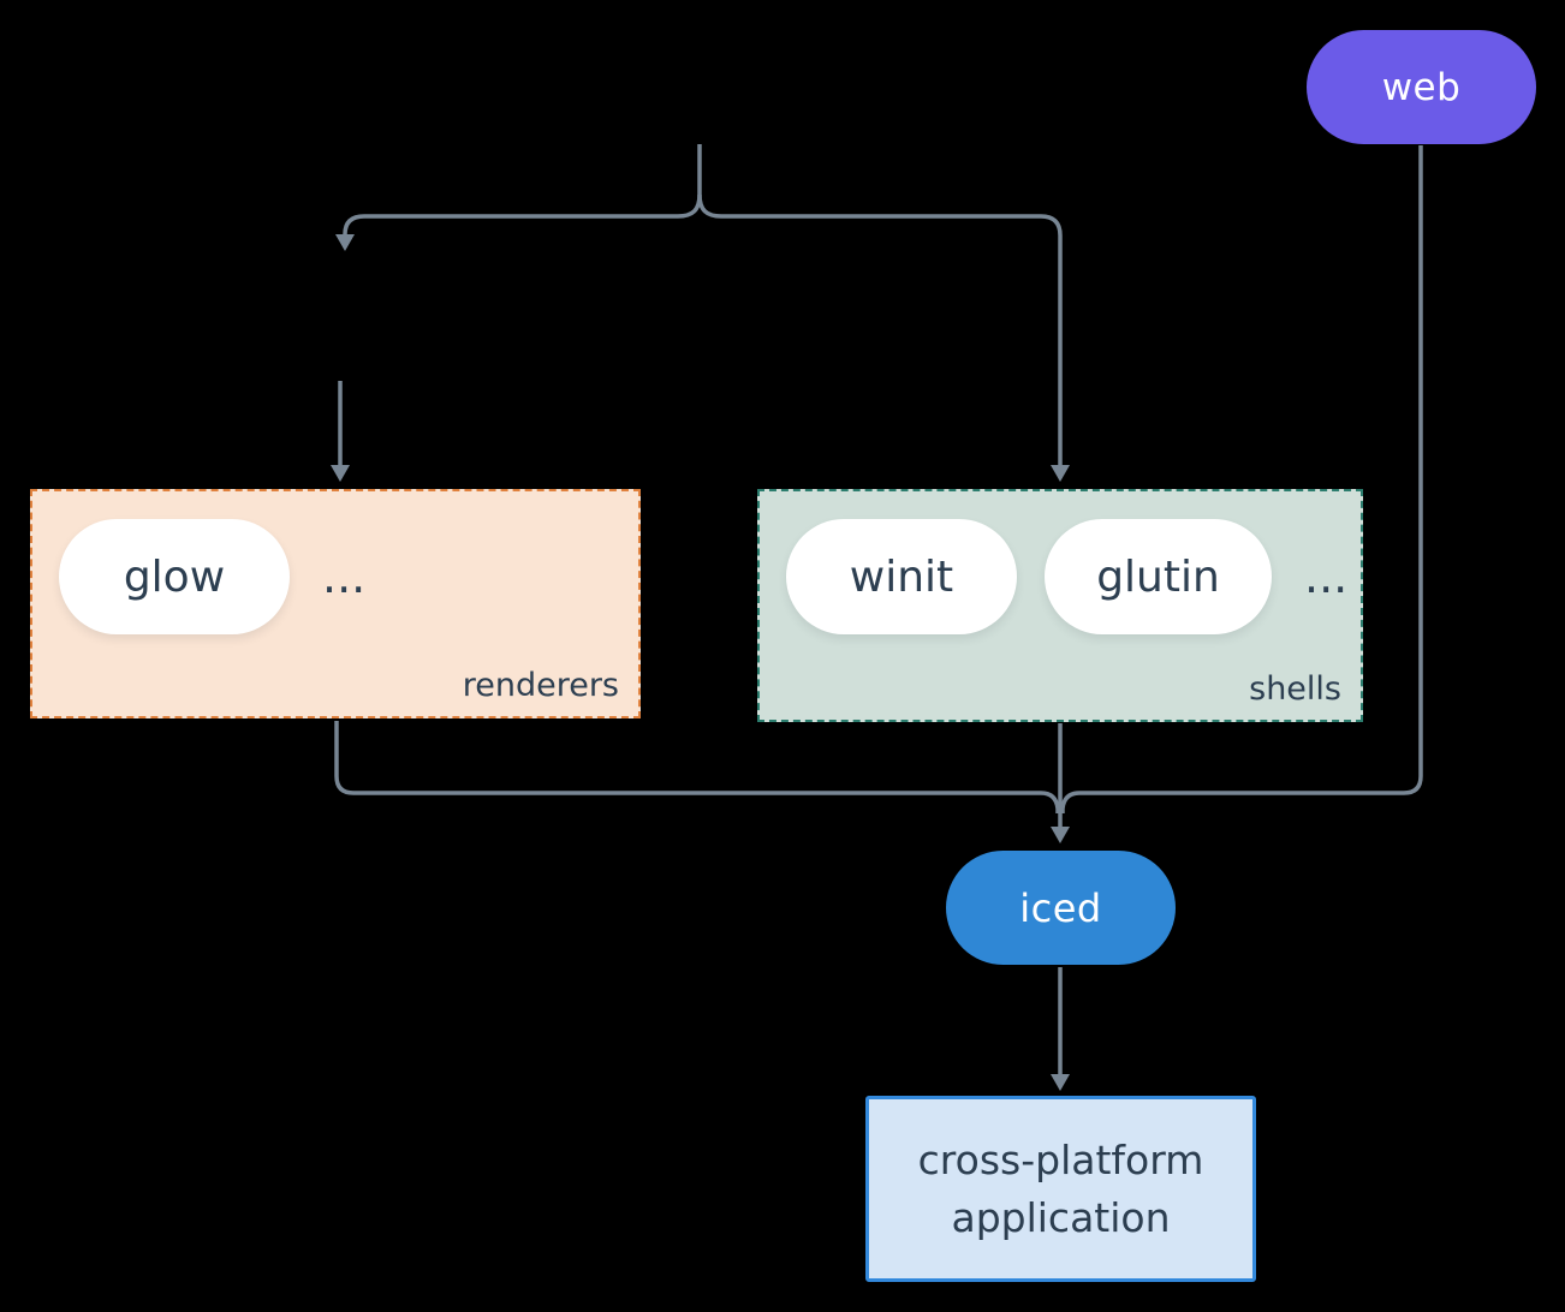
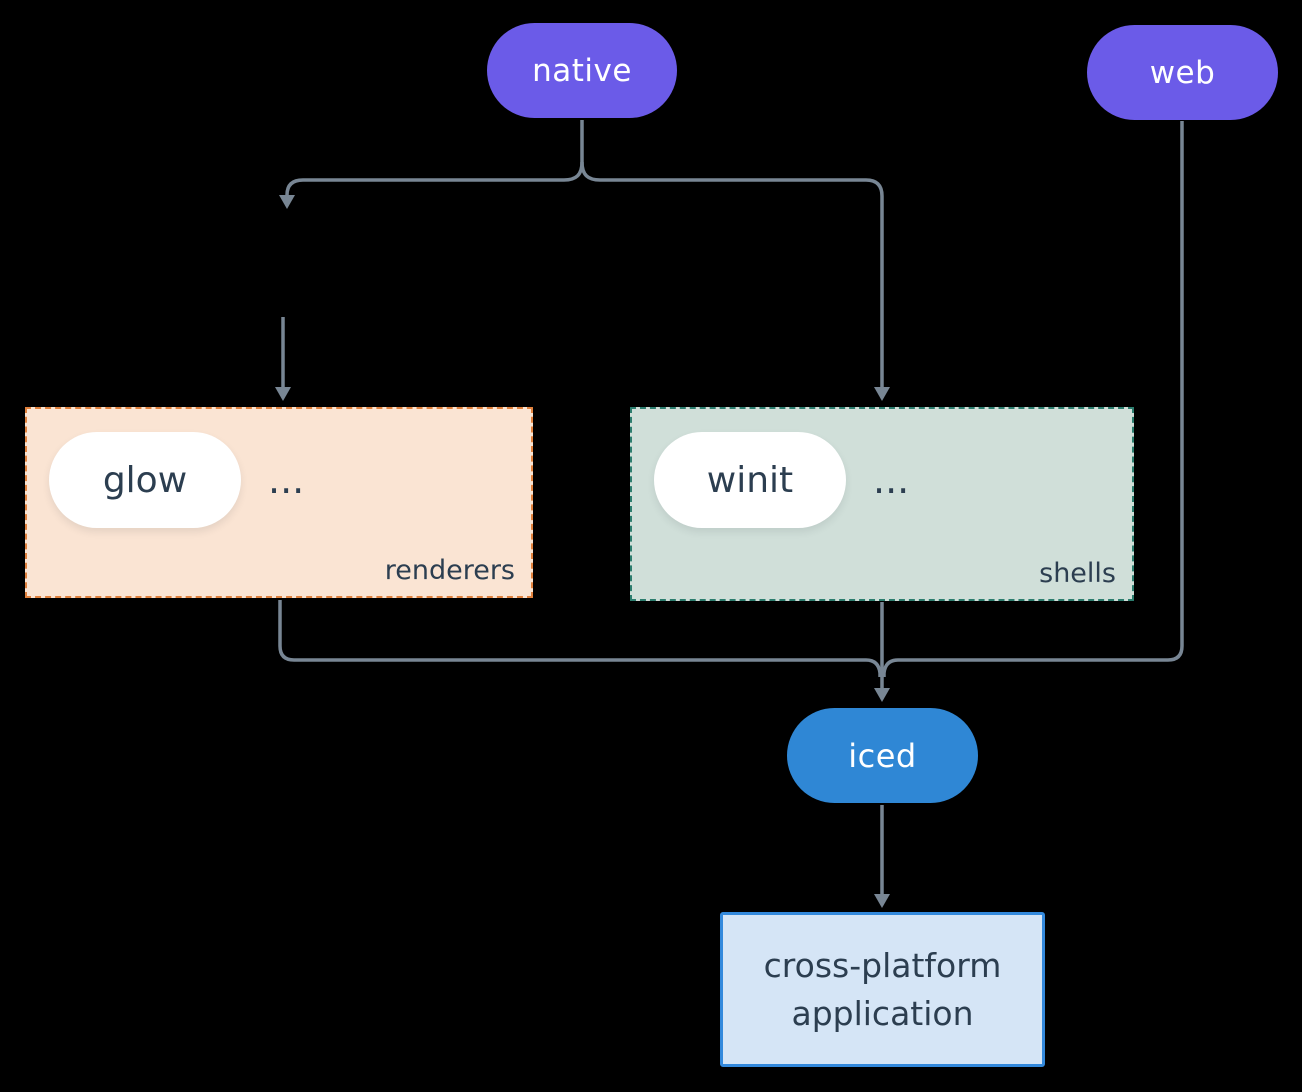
+ native
  web
  glow
  ...
  renderers
  winit
- glutin
  ...
  shells
  iced
  cross-platform application
